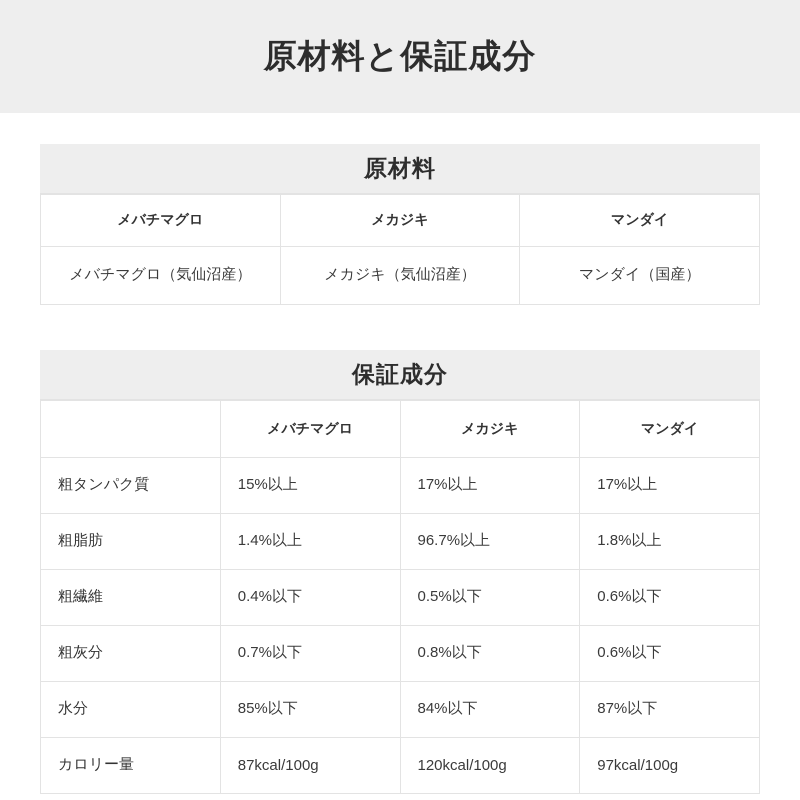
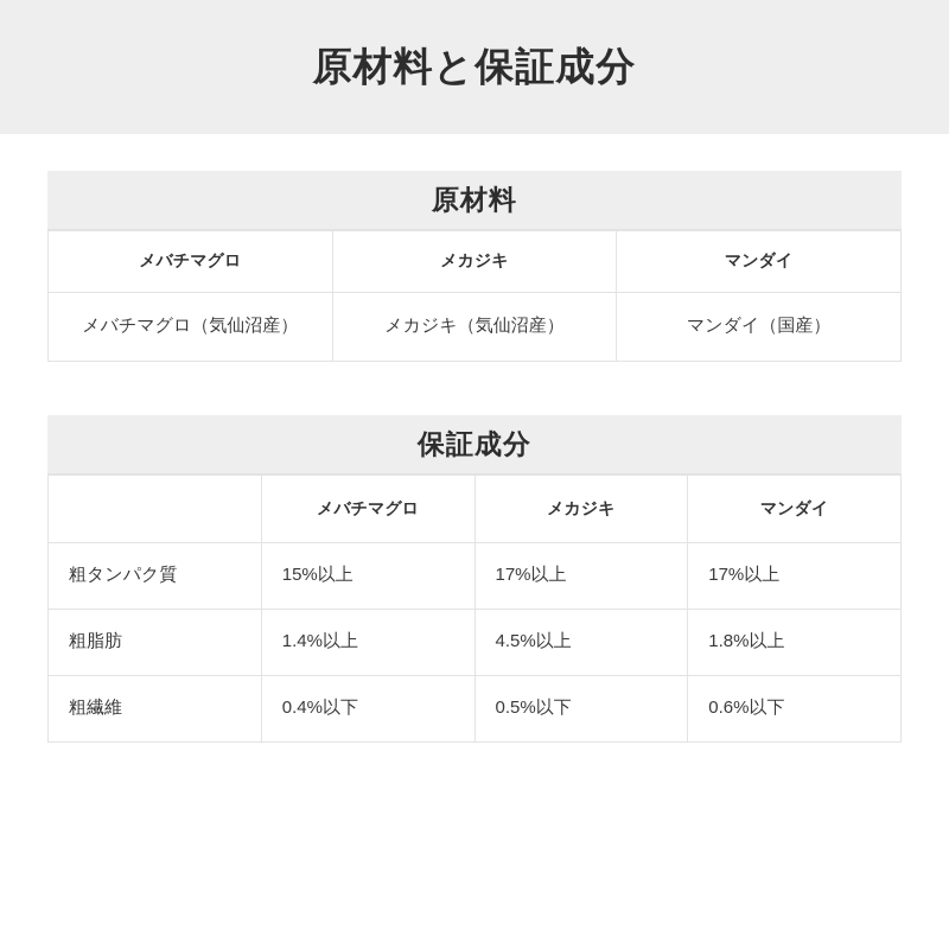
  原材料と保証成分
  原材料
  メバチマグロ	メカジキ	マンダイ
  メバチマグロ（気仙沼産）	メカジキ（気仙沼産）	マンダイ（国産）
  保証成分
  	メバチマグロ	メカジキ	マンダイ
  粗タンパク質	15%以上	17%以上	17%以上
- 粗脂肪	1.4%以上	96.7%以上	1.8%以上
+ 粗脂肪	1.4%以上	4.5%以上	1.8%以上
  粗繊維	0.4%以下	0.5%以下	0.6%以下
- 粗灰分	0.7%以下	0.8%以下	0.6%以下
- 水分	85%以下	84%以下	87%以下
- カロリー量	87kcal/100g	120kcal/100g	97kcal/100g
